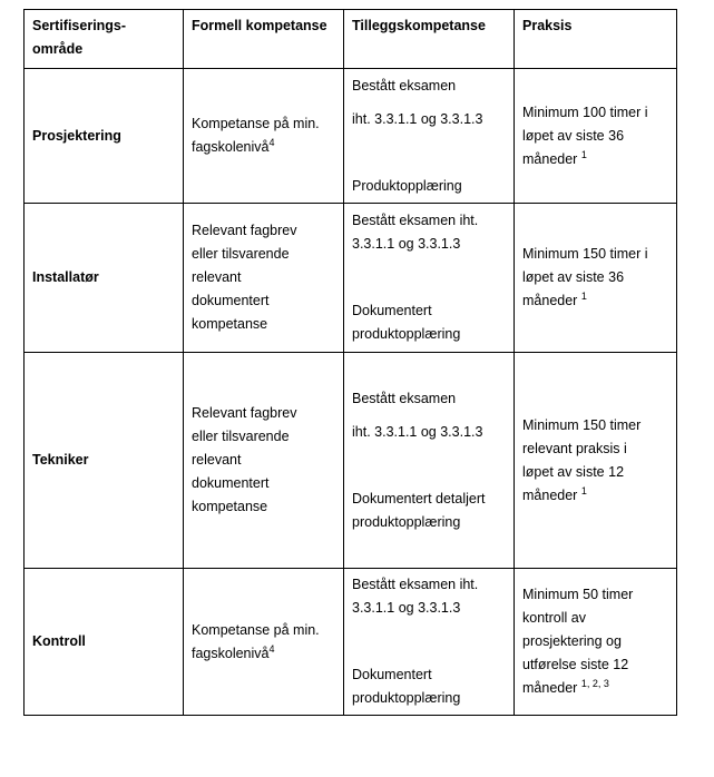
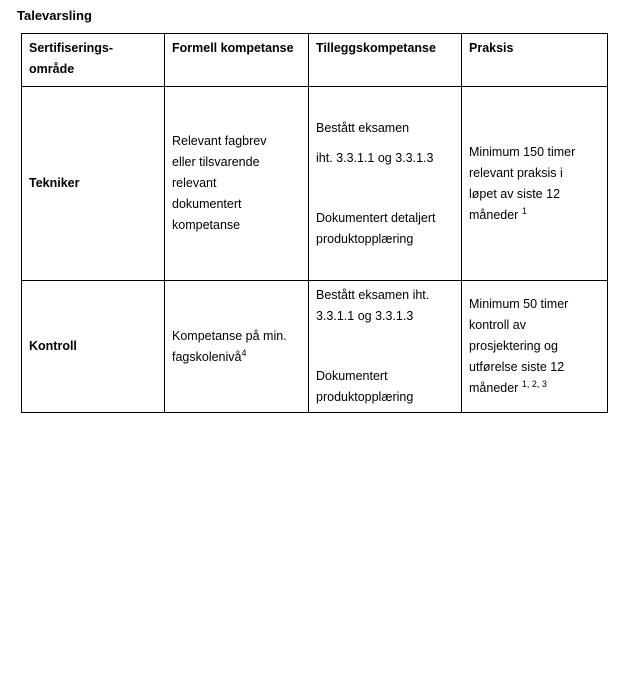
+ Talevarsling
  Sertifiserings-område	Formell kompetanse	Tilleggskompetanse	Praksis
- Prosjektering	Kompetanse på min.fagskolenivå4	Bestått eksameniht. 3.3.1.1 og 3.3.1.3Produktopplæring	Minimum 100 timer iløpet av siste 36måneder 1
- Installatør	Relevant fagbreveller tilsvarenderelevantdokumentertkompetanse	Bestått eksamen iht.3.3.1.1 og 3.3.1.3Dokumentertproduktopplæring	Minimum 150 timer iløpet av siste 36måneder 1
  Tekniker	Relevant fagbreveller tilsvarenderelevantdokumentertkompetanse	Bestått eksameniht. 3.3.1.1 og 3.3.1.3Dokumentert detaljertproduktopplæring	Minimum 150 timerrelevant praksis iløpet av siste 12måneder 1
  Kontroll	Kompetanse på min.fagskolenivå4	Bestått eksamen iht.3.3.1.1 og 3.3.1.3Dokumentertproduktopplæring	Minimum 50 timerkontroll avprosjektering ogutførelse siste 12måneder 1, 2, 3
